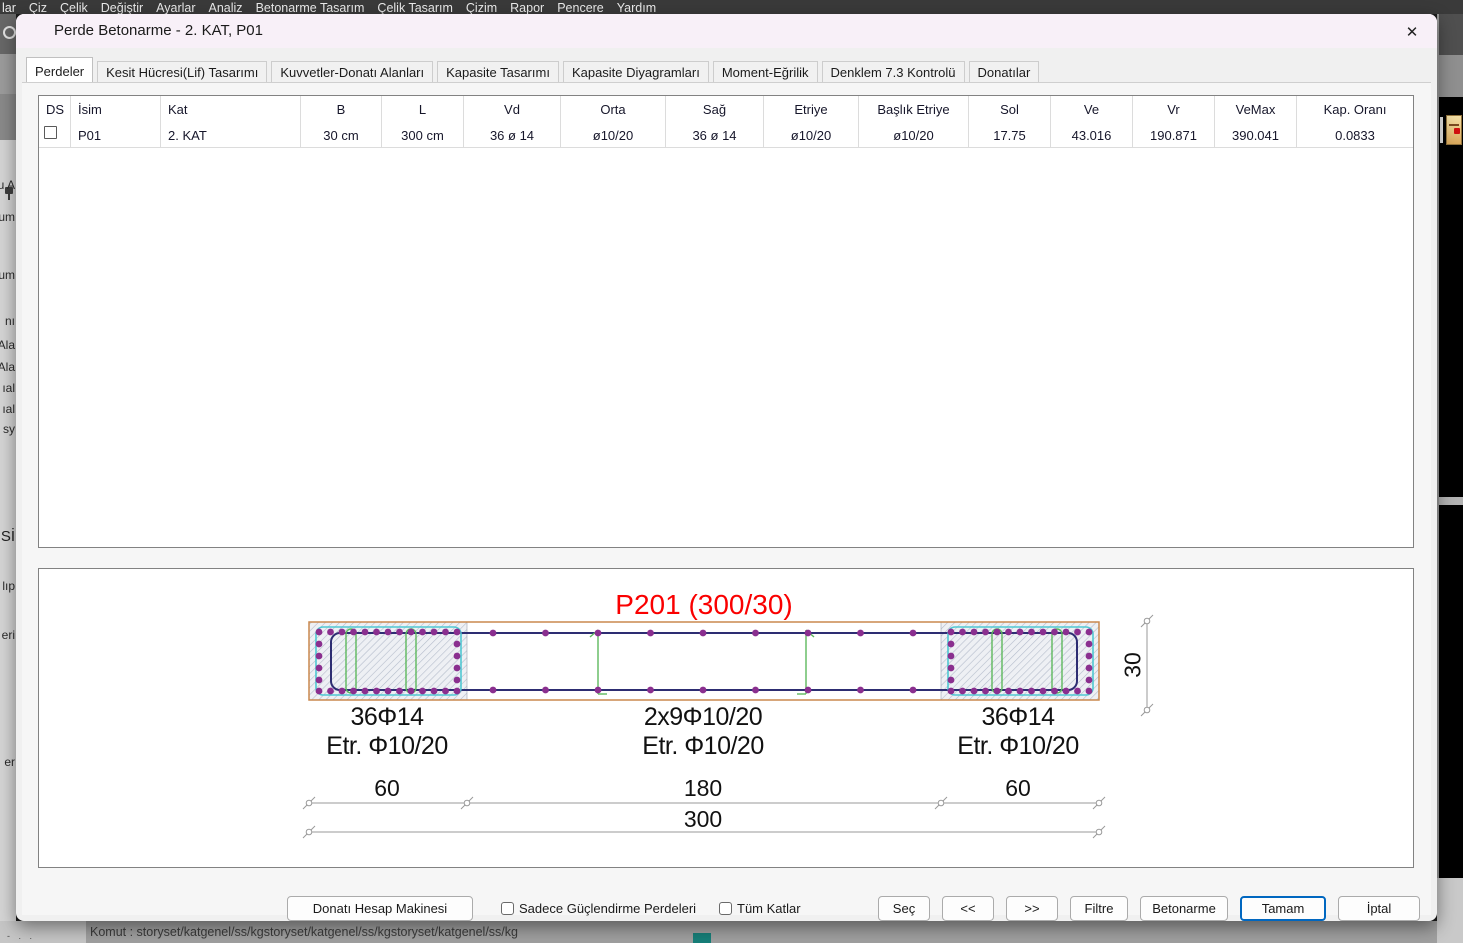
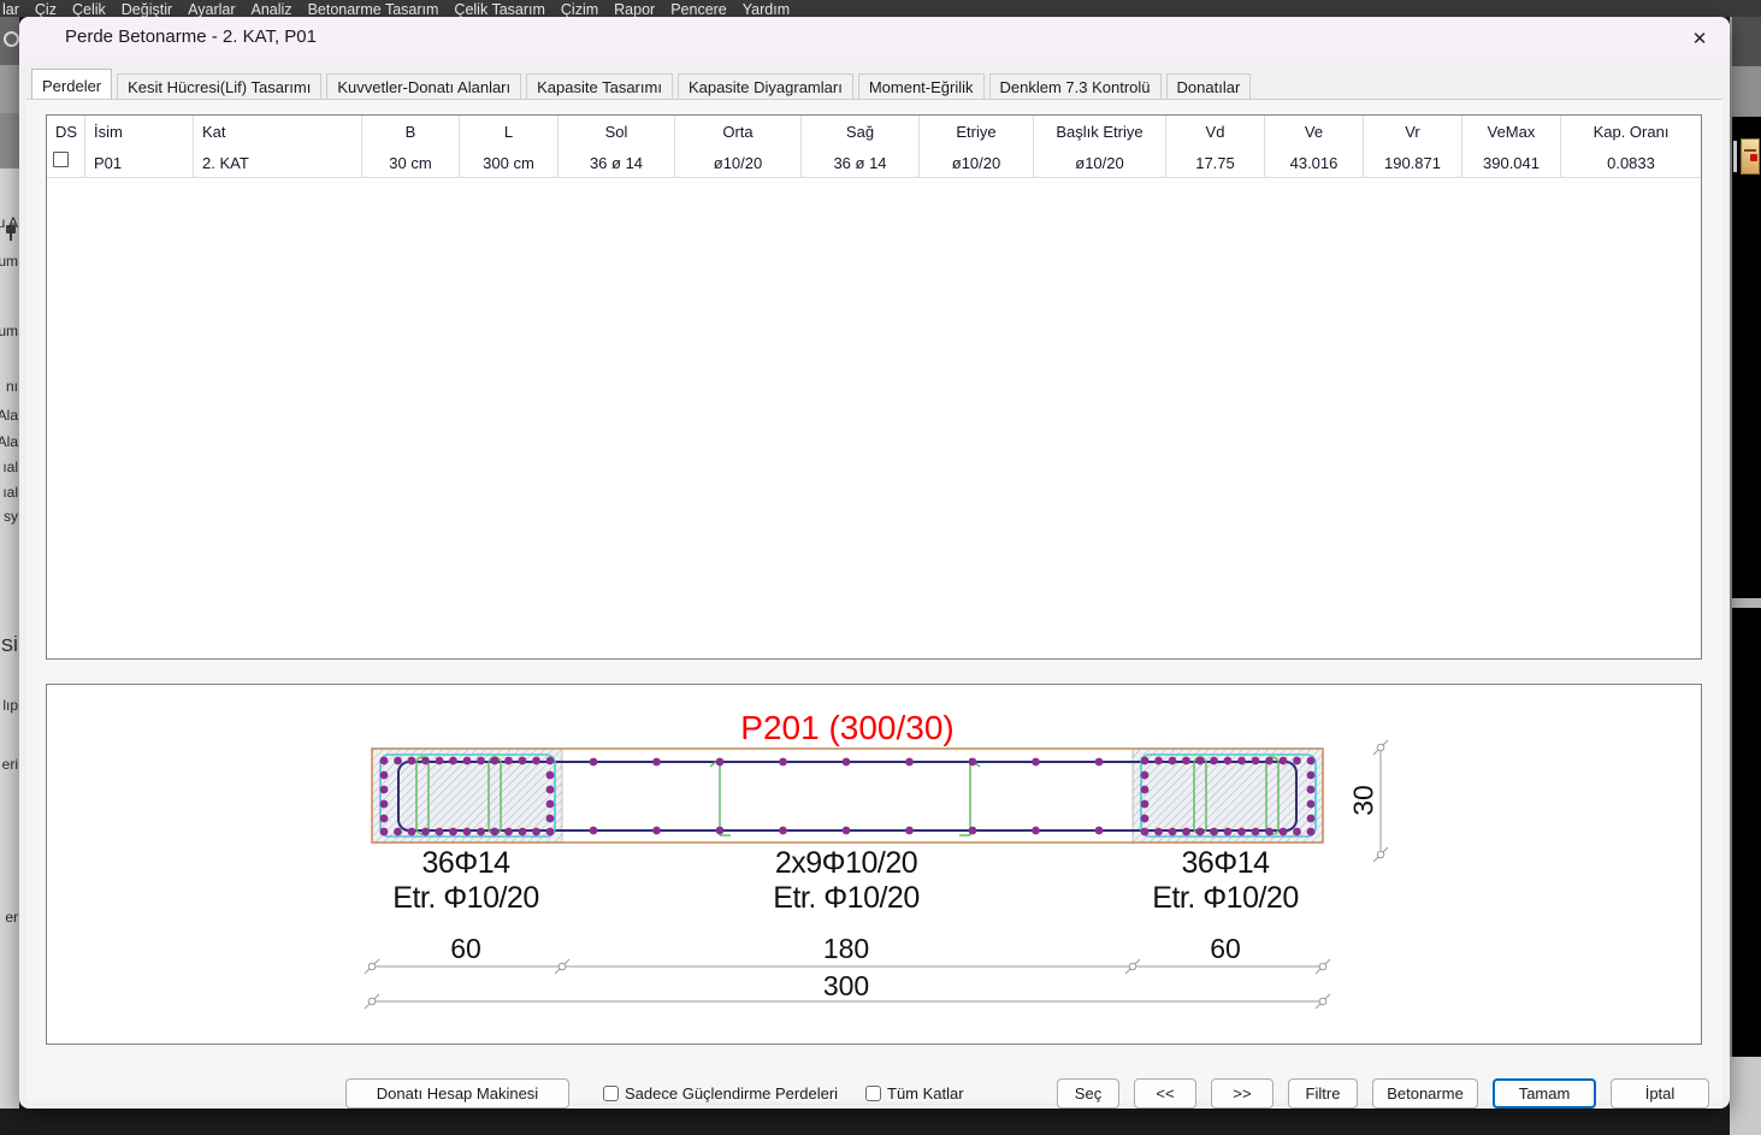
  lar
  Çiz
  Çelik
  Değiştir
  Ayarlar
  Analiz
  Betonarme Tasarım
  Çelik Tasarım
  Çizim
  Rapor
  Pencere
  Yardım
  u A
  um
  um
  nı
  Ala
  Ala
  ıal
  ıal
  sy
  Sİ
  lıp
  eri
  er
- - . .
- Komut : storyset/katgenel/ss/kgstoryset/katgenel/ss/kgstoryset/katgenel/ss/kg
  Perde Betonarme - 2. KAT, P01
  ✕
  Perdeler
  Kesit Hücresi(Lif) Tasarımı
  Kuvvetler-Donatı Alanları
  Kapasite Tasarımı
  Kapasite Diyagramları
  Moment-Eğrilik
  Denklem 7.3 Kontrolü
  Donatılar
  DS
  İsim
  Kat
  B
  L
- Vd
+ Sol
  Orta
  Sağ
  Etriye
  Başlık Etriye
- Sol
+ Vd
  Ve
  Vr
  VeMax
  Kap. Oranı
  P01
  2. KAT
  30 cm
  300 cm
  36 ø 14
  ø10/20
  36 ø 14
  ø10/20
  ø10/20
  17.75
  43.016
  190.871
  390.041
  0.0833
  P201 (300/30)
  36Φ14
  Etr. Φ10/20
  2x9Φ10/20
  Etr. Φ10/20
  36Φ14
  Etr. Φ10/20
  60
  180
  60
  300
  Donatı Hesap Makinesi
  Sadece Güçlendirme Perdeleri
  Tüm Katlar
  Seç
  <<
  >>
  Filtre
  Betonarme
  Tamam
  İptal
